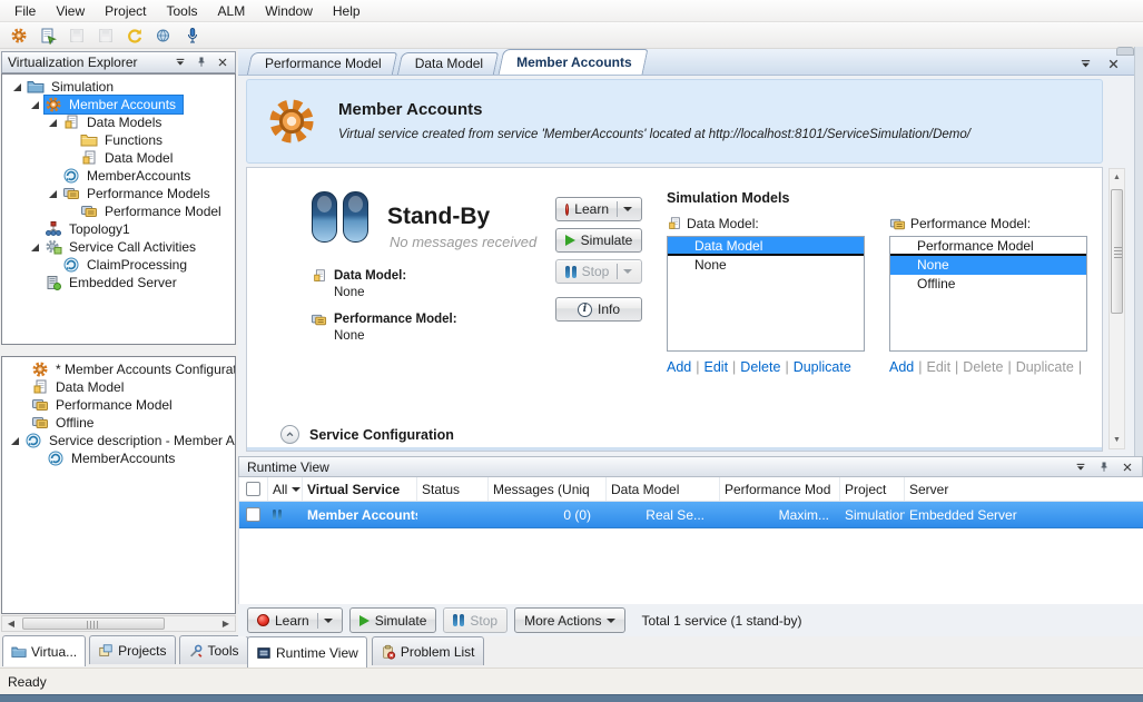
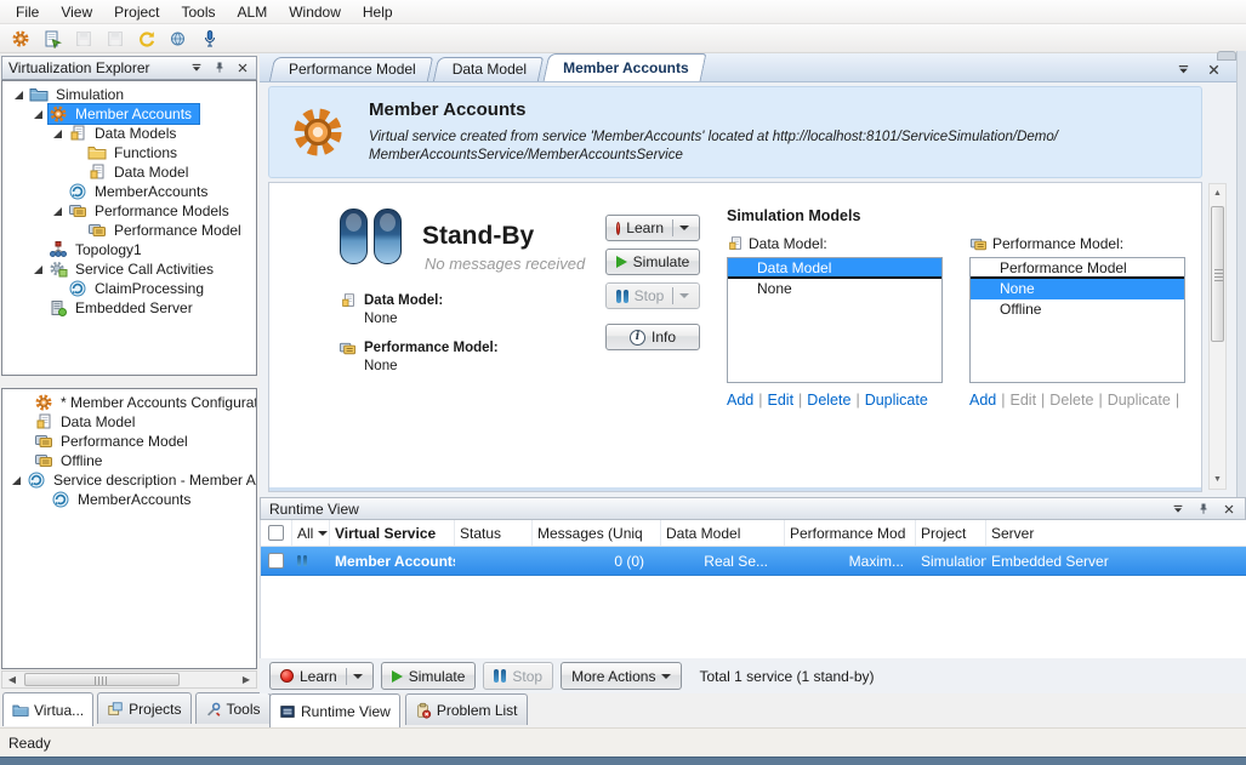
  File
  View
  Project
  Tools
  ALM
  Window
  Help
  Virtualization Explorer
  Simulation
  Member Accounts
  Data Models
  Functions
  Data Model
  MemberAccounts
  Performance Models
  Performance Model
  Topology1
  Service Call Activities
  ClaimProcessing
  Embedded Server
  * Member Accounts Configura
  Data Model
  Performance Model
  Offline
  Service description - Member A
  MemberAccounts
  ◀
  ▶
  Virtua...
  Projects
  Tools
  Performance Model
  Data Model
  Member Accounts
  Member Accounts
  Virtual service created from service 'MemberAccounts' located at http://localhost:8101/ServiceSimulation/Demo/
+ MemberAccountsService/MemberAccountsService
  Stand-By
  No messages received
  Data Model:
  None
  Performance Model:
  None
  Learn
  Simulate
  Stop
  i
  Info
  Simulation Models
  Data Model:
  Data Model
  None
  Add | Edit | Delete | Duplicate
  Performance Model:
  Performance Model
  None
  Offline
  Add | Edit | Delete | Duplicate |
- Service Configuration
  Runtime View
  All
  Virtual Service
  Status
  Messages (Uniq
  Data Model
  Performance Mod
  Project
  Server
  Member Account
  0 (0)
  Real Se...
  Maxim...
  Simulation
  Embedded Server
  Learn
  Simulate
  Stop
  More Actions
  Total 1 service (1 stand-by)
  Runtime View
  Problem List
  Ready
